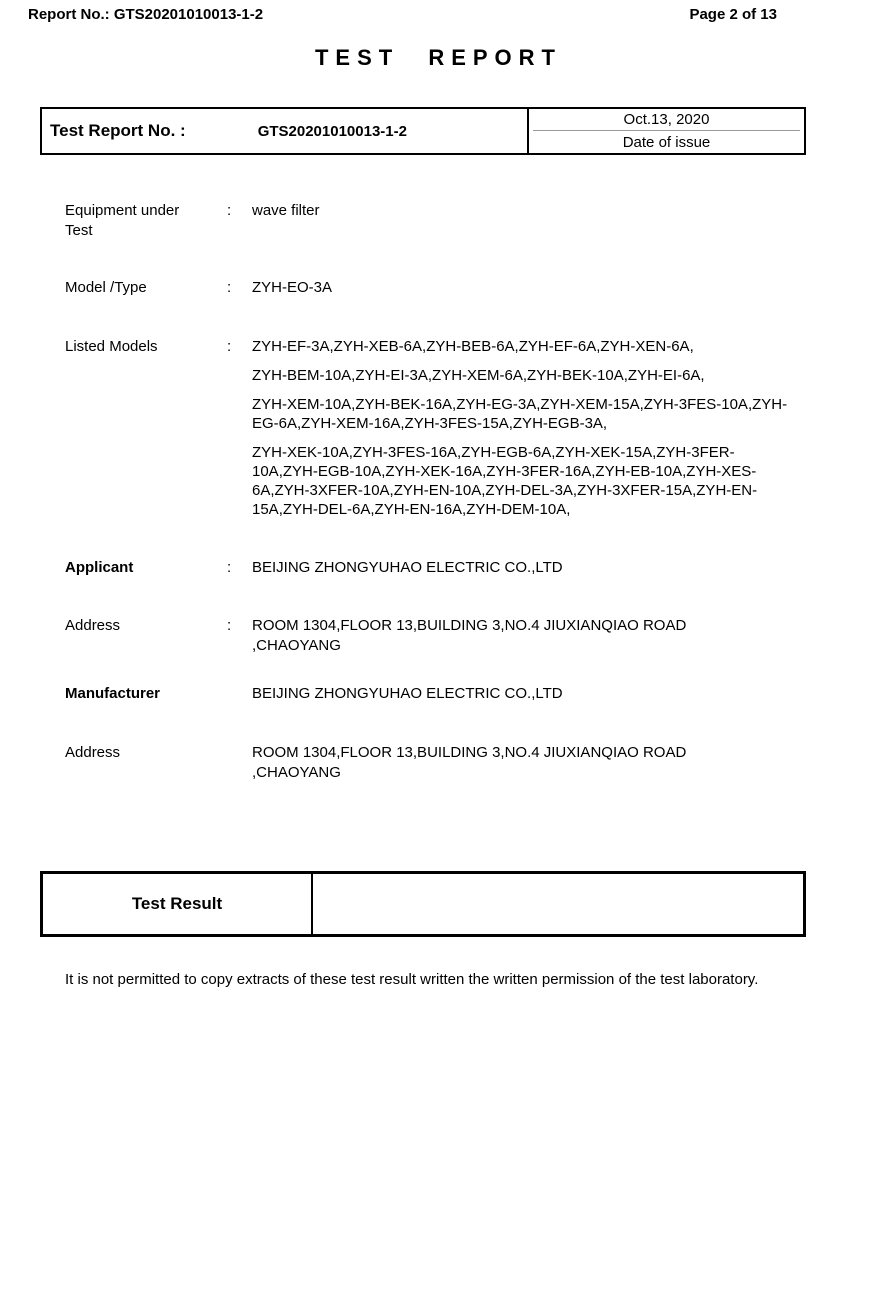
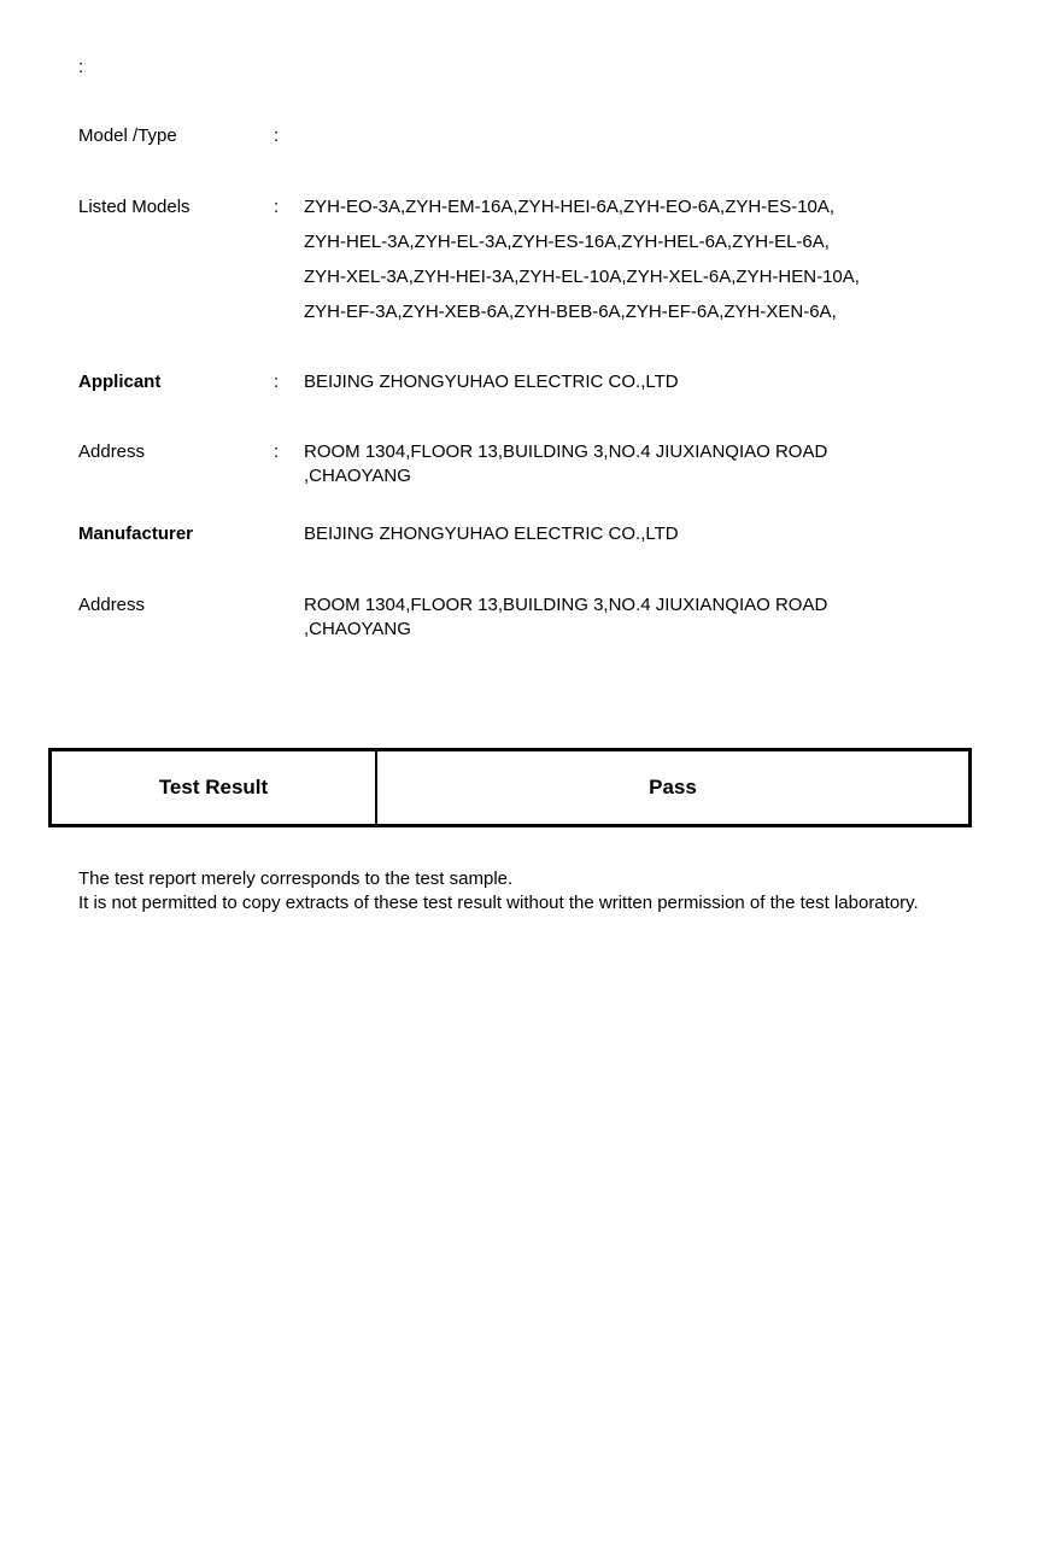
- Report No.: GTS20201010013-1-2
- Page 2 of 13
- TEST REPORT
- Test Report No. :
- GTS20201010013-1-2
- Oct.13, 2020
- Date of issue
- Equipment under Test
  :
- wave filter
  Model /Type
  :
- ZYH-EO-3A
  Listed Models
  :
+ ZYH-EO-3A,ZYH-EM-16A,ZYH-HEI-6A,ZYH-EO-6A,ZYH-ES-10A,
+ ZYH-HEL-3A,ZYH-EL-3A,ZYH-ES-16A,ZYH-HEL-6A,ZYH-EL-6A,
+ ZYH-XEL-3A,ZYH-HEI-3A,ZYH-EL-10A,ZYH-XEL-6A,ZYH-HEN-10A,
  ZYH-EF-3A,ZYH-XEB-6A,ZYH-BEB-6A,ZYH-EF-6A,ZYH-XEN-6A,
- ZYH-BEM-10A,ZYH-EI-3A,ZYH-XEM-6A,ZYH-BEK-10A,ZYH-EI-6A,
- ZYH-XEM-10A,ZYH-BEK-16A,ZYH-EG-3A,ZYH-XEM-15A,ZYH-3FES-10A,ZYH-EG-6A,ZYH-XEM-16A,ZYH-3FES-15A,ZYH-EGB-3A,
- ZYH-XEK-10A,ZYH-3FES-16A,ZYH-EGB-6A,ZYH-XEK-15A,ZYH-3FER-10A,ZYH-EGB-10A,ZYH-XEK-16A,ZYH-3FER-16A,ZYH-EB-10A,ZYH-XES-6A,ZYH-3XFER-10A,ZYH-EN-10A,ZYH-DEL-3A,ZYH-3XFER-15A,ZYH-EN-15A,ZYH-DEL-6A,ZYH-EN-16A,ZYH-DEM-10A,
  Applicant
  :
  BEIJING ZHONGYUHAO ELECTRIC CO.,LTD
  Address
  :
  ROOM 1304,FLOOR 13,BUILDING 3,NO.4 JIUXIANQIAO ROAD ,CHAOYANG
  Manufacturer
  BEIJING ZHONGYUHAO ELECTRIC CO.,LTD
  Address
  ROOM 1304,FLOOR 13,BUILDING 3,NO.4 JIUXIANQIAO ROAD ,CHAOYANG
  Test Result
+ Pass
+ The test report merely corresponds to the test sample.
- It is not permitted to copy extracts of these test result written the written permission of the test laboratory.
+ It is not permitted to copy extracts of these test result without the written permission of the test laboratory.
